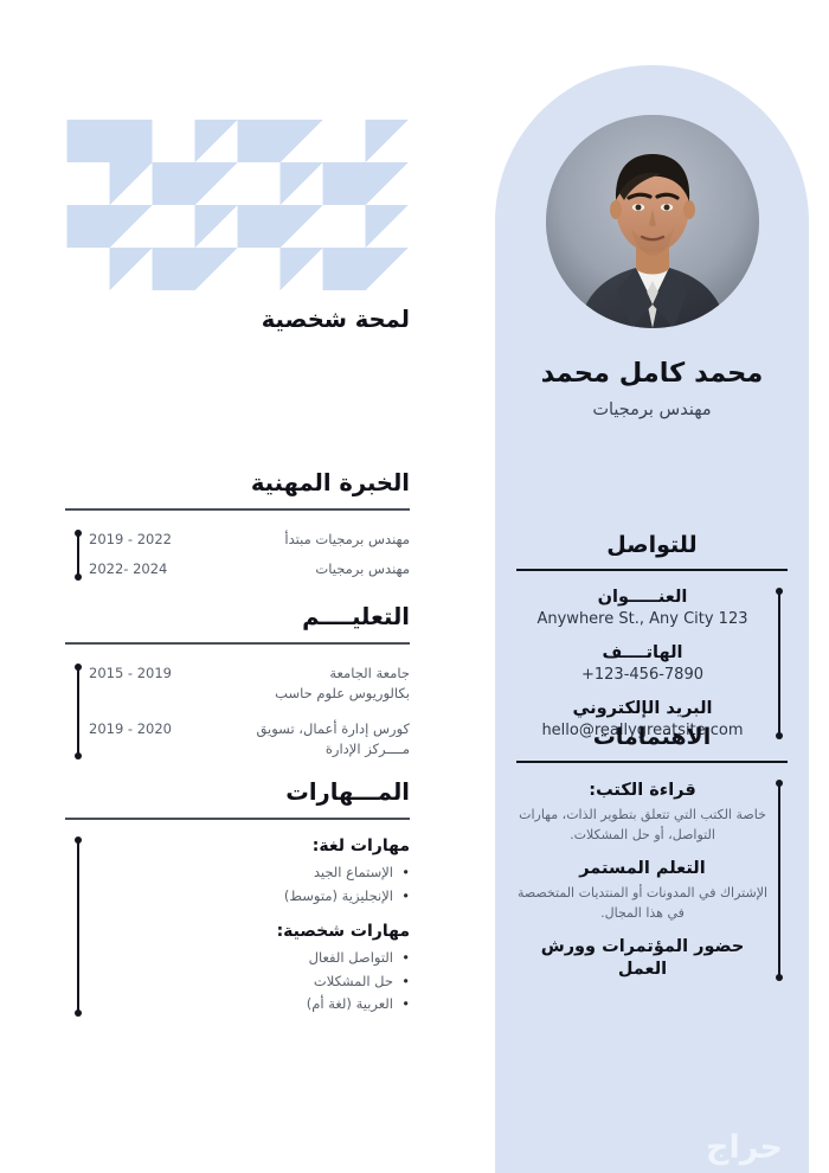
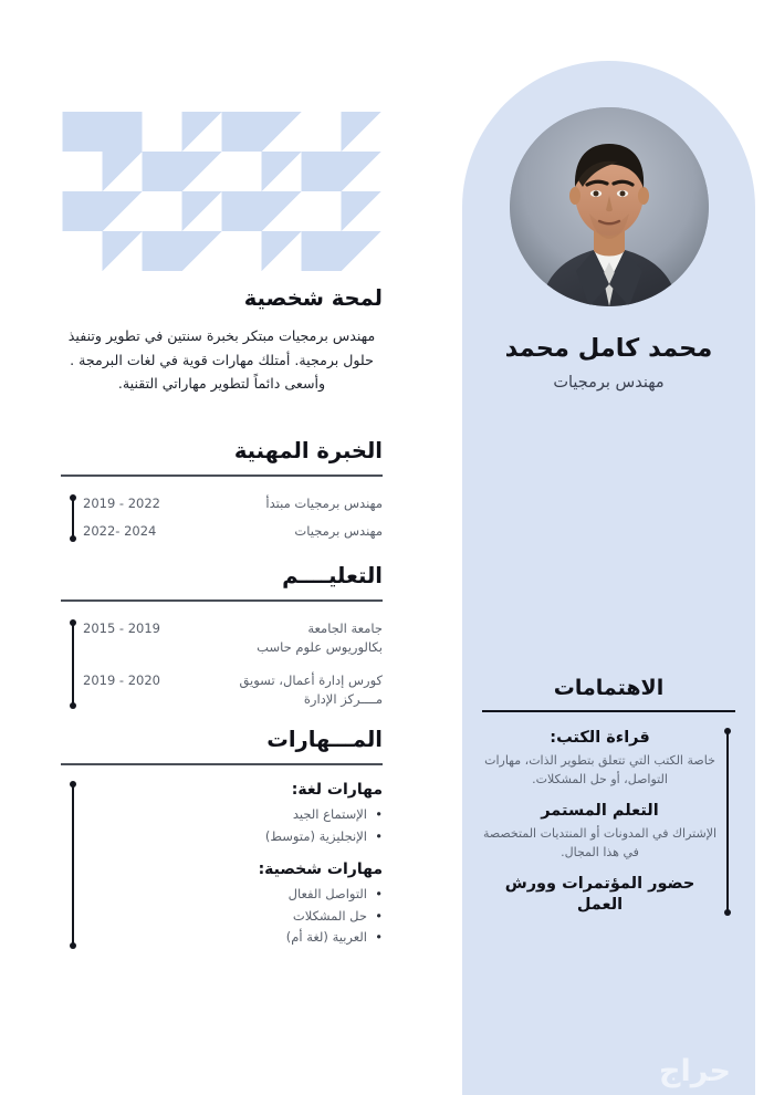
  محمد كامل محمد
  مهندس برمجيات
- للتواصل
- العنـــــوان
- Anywhere St., Any City 123
- الهاتــــف
- +123-456-7890
- البريد الإلكتروني
- hello@reallygreatsite.com
  الاهتمامات
  قراءة الكتب:
  خاصة الكتب التي تتعلق بتطوير الذات، مهارات التواصل، أو حل المشكلات.
  التعلم المستمر
  الإشتراك في المدونات أو المنتديات المتخصصة في هذا المجال.
  حضور المؤتمرات وورش العمل
  حراج
  لمحة شخصية
+ مهندس برمجيات مبتكر بخبرة سنتين في تطوير وتنفيذ حلول برمجية. أمتلك مهارات قوية في لغات البرمجة . وأسعى دائماً لتطوير مهاراتي التقنية.
  الخبرة المهنية
  مهندس برمجيات مبتدأ
  2019 - 2022
  مهندس برمجيات
  2022- 2024
  التعليــــم
  جامعة الجامعة
  بكالوريوس علوم حاسب
  2015 - 2019
  كورس إدارة أعمال، تسويق
  مــــركز الإدارة
  2019 - 2020
  المـــهارات
  مهارات لغة:
  الإستماع الجيد
  الإنجليزية (متوسط)
  مهارات شخصية:
  التواصل الفعال
  حل المشكلات
  العربية (لغة أم)
